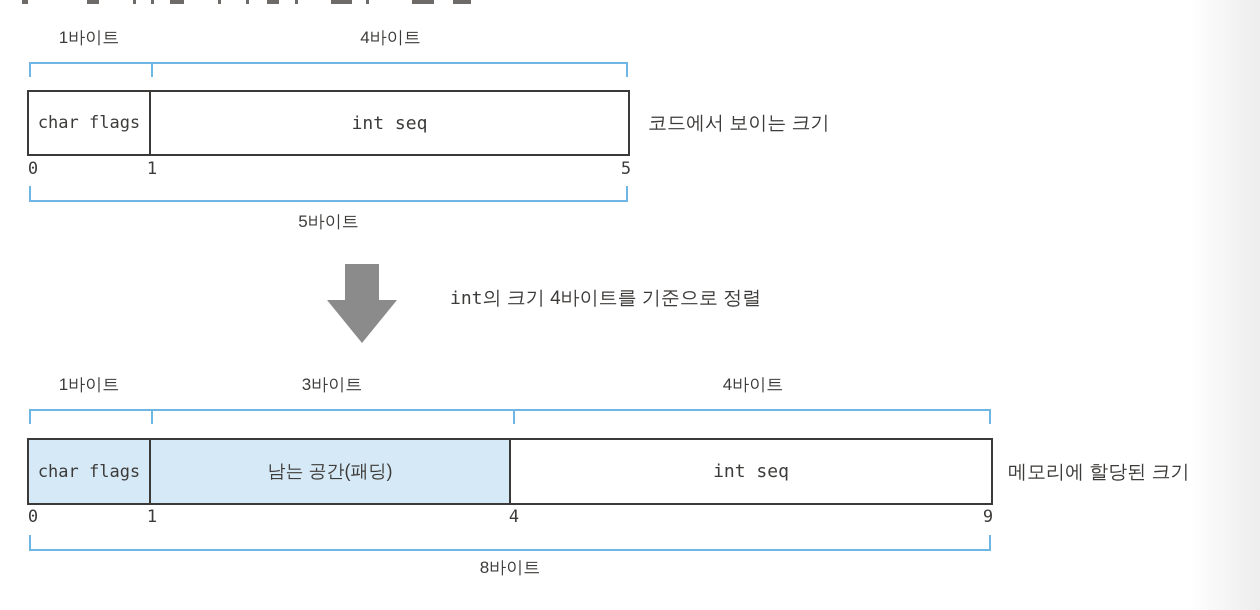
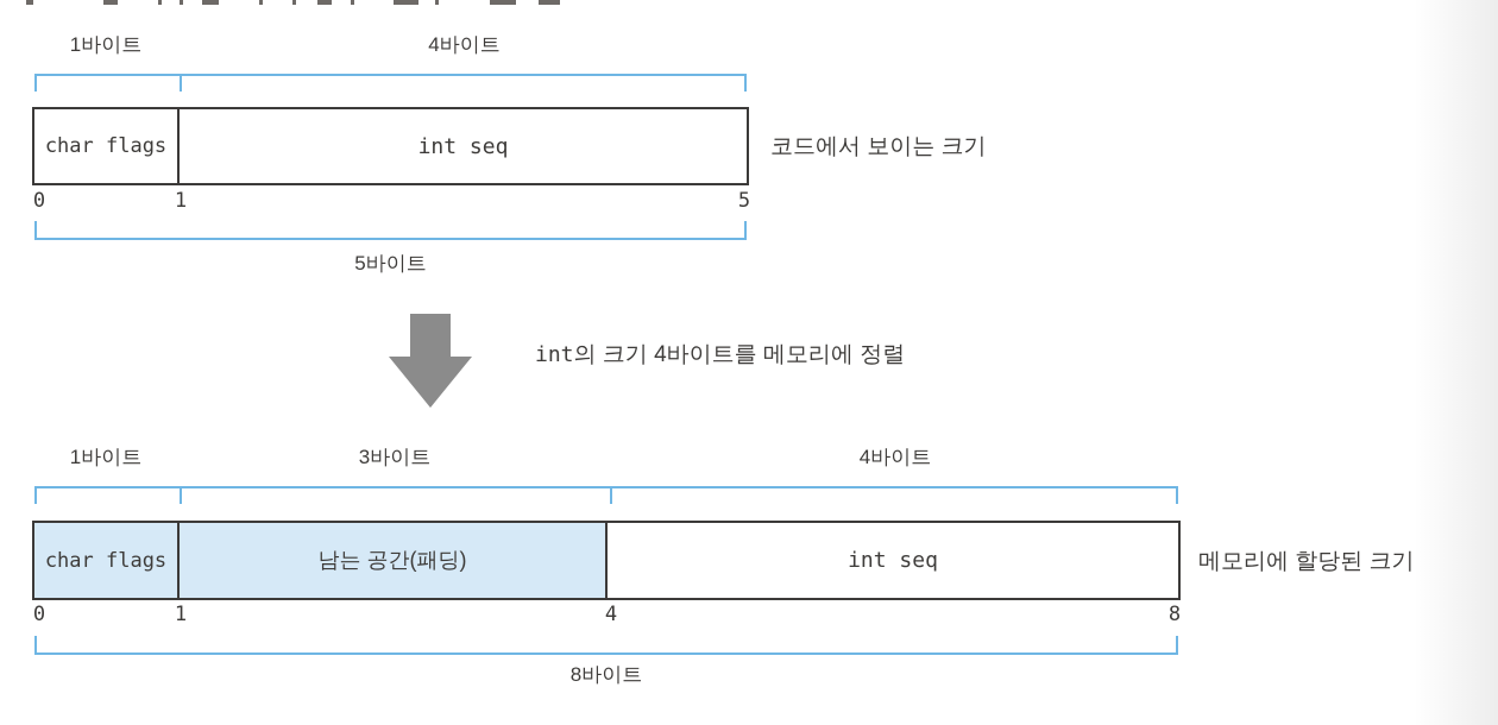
  1바이트
  4바이트
  char flags
  int seq
  0
  1
  5
  5바이트
  코드에서 보이는 크기
- int의 크기 4바이트를 기준으로 정렬
+ int의 크기 4바이트를 메모리에 정렬
  1바이트
  3바이트
  4바이트
  char flags
  남는 공간(패딩)
  int seq
  0
  1
  4
- 9
+ 8
  8바이트
  메모리에 할당된 크기
